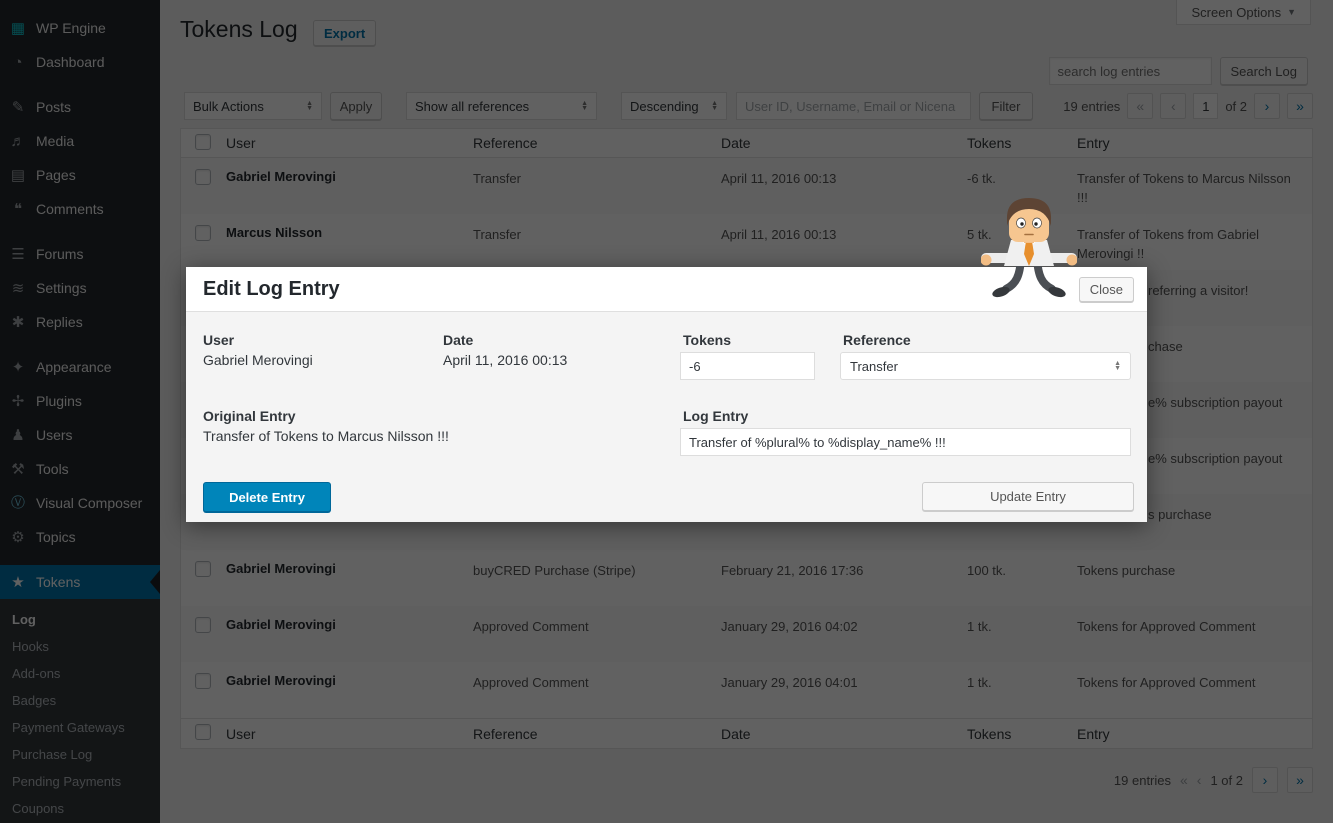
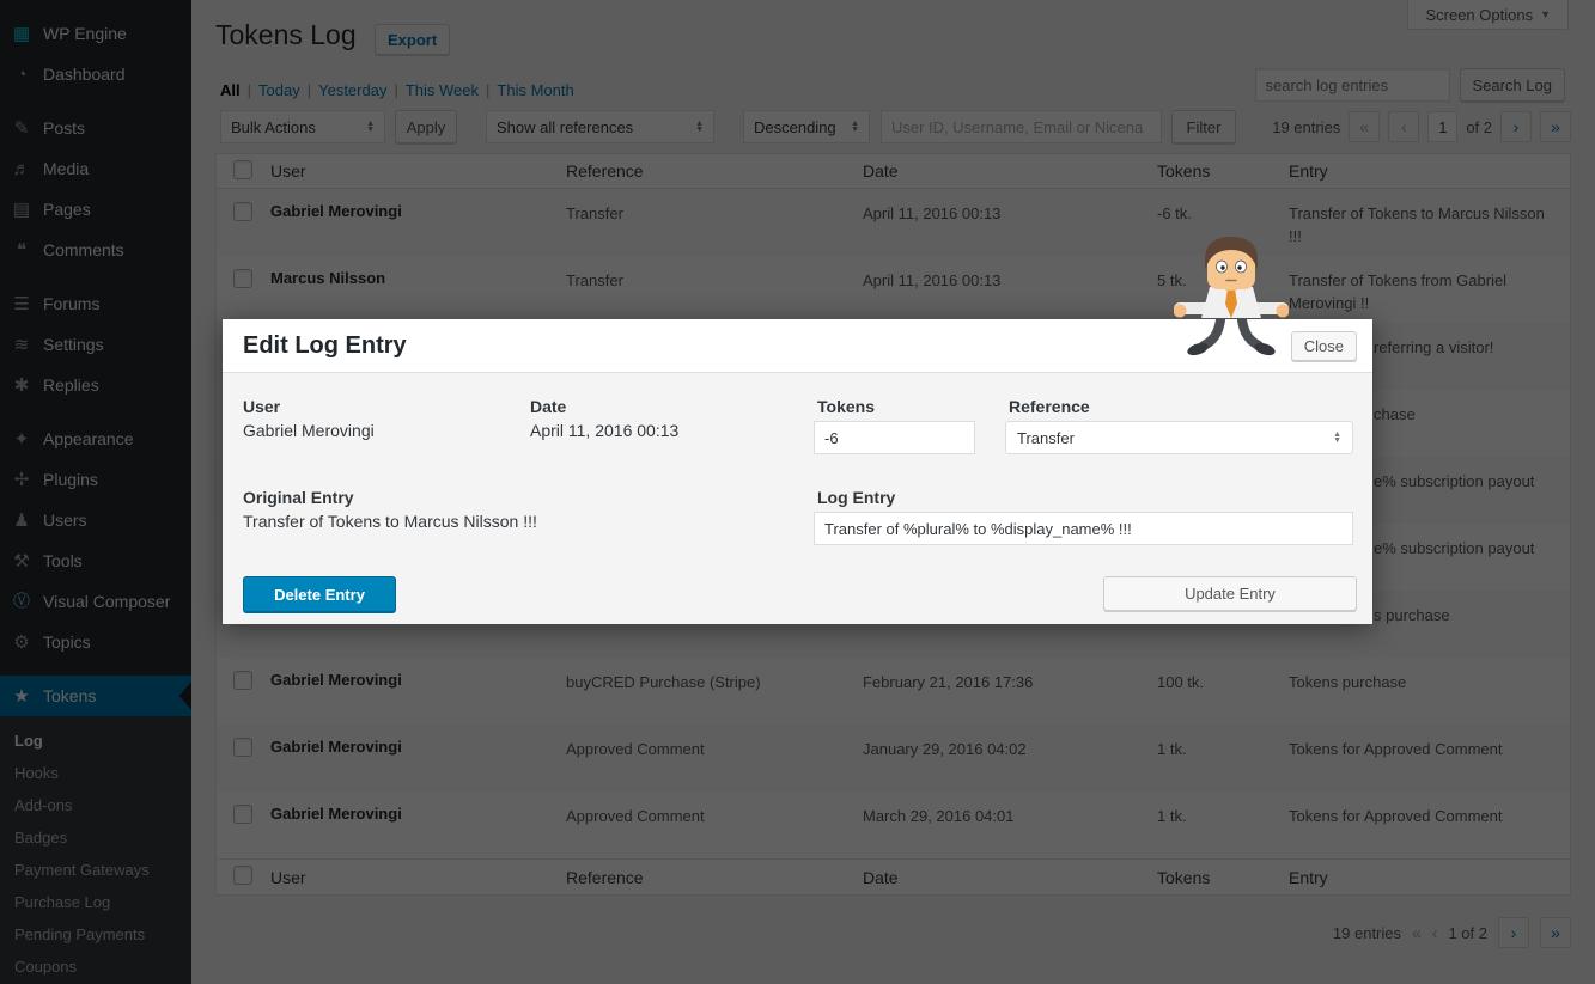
  ▦
  WP Engine
  ◔
  Dashboard
  ✎
  Posts
  ♬
  Media
  ▤
  Pages
  ❝
  Comments
  ☰
  Forums
  ≋
  Settings
  ✱
  Replies
  ✦
  Appearance
  ✢
  Plugins
  ♟
  Users
  ⚒
  Tools
  Ⓥ
  Visual Composer
  ⚙
  Topics
  ★
  Tokens
  Log
  Hooks
  Add-ons
  Badges
  Payment Gateways
  Purchase Log
  Pending Payments
  Coupons
  Screen Options
  ▼
  Tokens Log
  Export
+ All | Today | Yesterday | This Week | This Month
  search log entries
  Search Log
  Bulk Actions
  Apply
  Show all references
  Descending
  User ID, Username, Email or Nicena
  Filter
  19 entries
  «
  ‹
  1
  of 2
  ›
  »
  User
  Reference
  Date
  Tokens
  Entry
  Gabriel Merovingi
  Transfer
  April 11, 2016 00:13
  -6 tk.
  Transfer of Tokens to Marcus Nilsson !!!
  Marcus Nilsson
  Transfer
  April 11, 2016 00:13
  5 tk.
  Transfer of Tokens from Gabriel Merovingi !!
  referring a visitor!
  chase
  e% subscription payout
  e% subscription payout
  s purchase
  Gabriel Merovingi
  buyCRED Purchase (Stripe)
  February 21, 2016 17:36
  100 tk.
  Tokens purchase
  Gabriel Merovingi
  Approved Comment
  January 29, 2016 04:02
  1 tk.
  Tokens for Approved Comment
  Gabriel Merovingi
  Approved Comment
- January 29, 2016 04:01
+ March 29, 2016 04:01
  1 tk.
  Tokens for Approved Comment
  User
  Reference
  Date
  Tokens
  Entry
  19 entries
  «
  ‹
  1 of 2
  ›
  »
  Edit Log Entry
  Close
  User
  Gabriel Merovingi
  Date
  April 11, 2016 00:13
  Tokens
  -6
  Reference
  Transfer
  Original Entry
  Transfer of Tokens to Marcus Nilsson !!!
  Log Entry
  Transfer of %plural% to %display_name% !!!
  Delete Entry
  Update Entry
